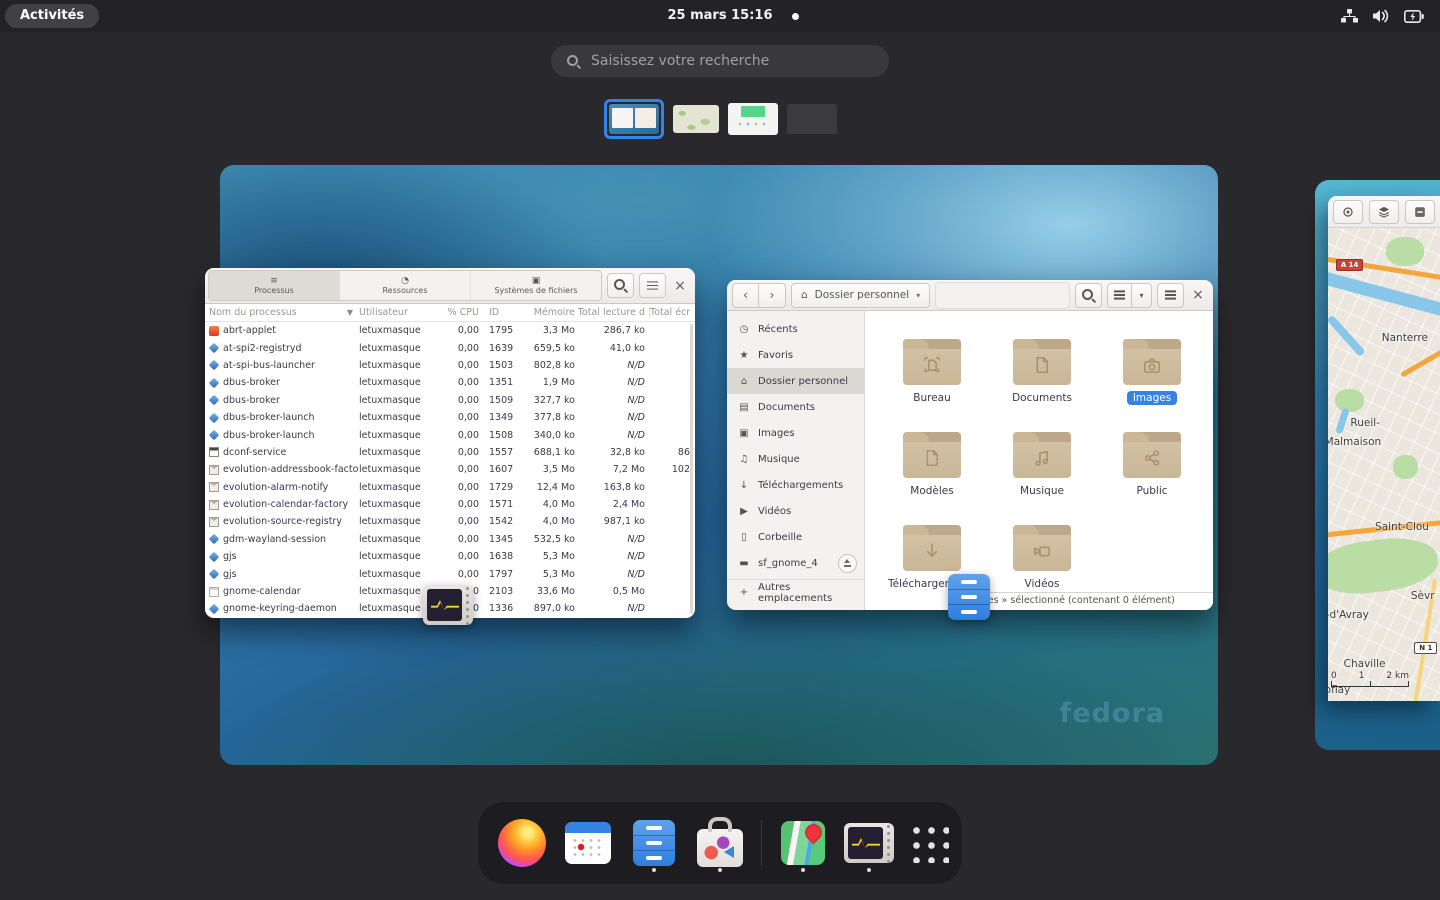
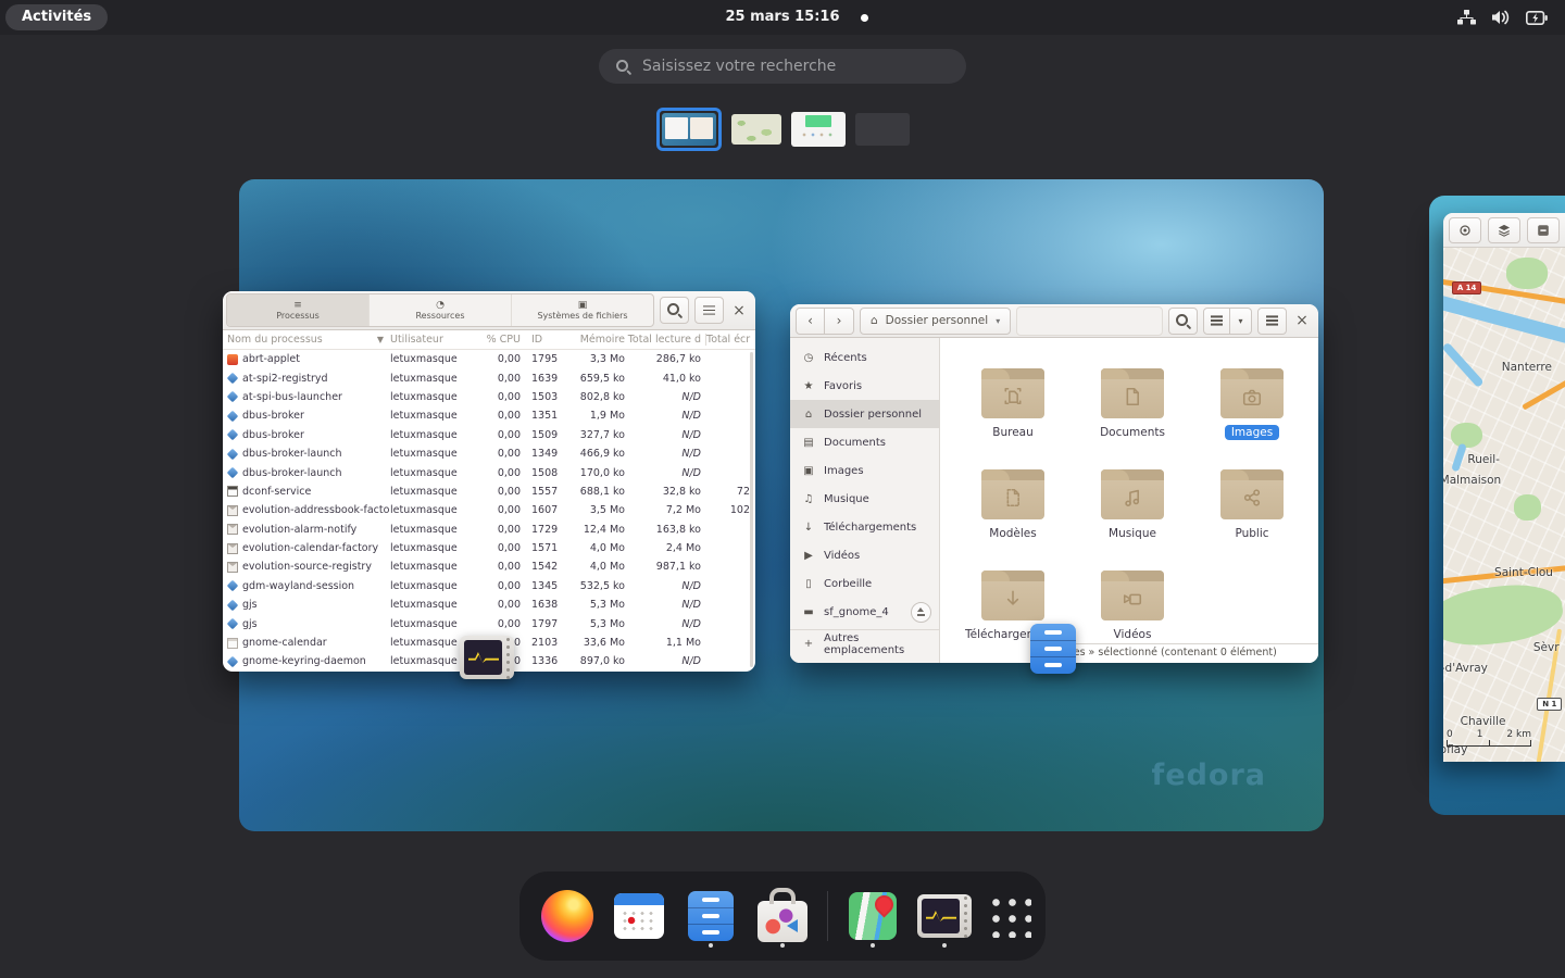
  Activités
  25 mars 15:16
  Saisissez votre recherche
  fedora
  ≡
  Processus
  ◔
  Ressources
  ▣
  Systèmes de fichiers
  ×
  Nom du processus
  ▼
  Utilisateur
  % CPU
  ID
  Mémoire
  Total lecture d
  Total écr
  abrt-applet
  letuxmasque
  0,00
  1795
  3,3 Mo
  286,7 ko
  at-spi2-registryd
  letuxmasque
  0,00
  1639
  659,5 ko
  41,0 ko
  at-spi-bus-launcher
  letuxmasque
  0,00
  1503
  802,8 ko
  N/D
  dbus-broker
  letuxmasque
  0,00
  1351
  1,9 Mo
  N/D
  dbus-broker
  letuxmasque
  0,00
  1509
  327,7 ko
  N/D
  dbus-broker-launch
  letuxmasque
  0,00
  1349
- 377,8 ko
+ 466,9 ko
  N/D
  dbus-broker-launch
  letuxmasque
  0,00
  1508
- 340,0 ko
+ 170,0 ko
  N/D
  dconf-service
  letuxmasque
  0,00
  1557
  688,1 ko
  32,8 ko
- 86
+ 72
  evolution-addressbook-facto
  letuxmasque
  0,00
  1607
  3,5 Mo
  7,2 Mo
  102
  evolution-alarm-notify
  letuxmasque
  0,00
  1729
  12,4 Mo
  163,8 ko
  evolution-calendar-factory
  letuxmasque
  0,00
  1571
  4,0 Mo
  2,4 Mo
  evolution-source-registry
  letuxmasque
  0,00
  1542
  4,0 Mo
  987,1 ko
  gdm-wayland-session
  letuxmasque
  0,00
  1345
  532,5 ko
  N/D
  gjs
  letuxmasque
  0,00
  1638
  5,3 Mo
  N/D
  gjs
  letuxmasque
  0,00
  1797
  5,3 Mo
  N/D
  gnome-calendar
  letuxmasque
  2103
  33,6 Mo
- 0,5 Mo
+ 1,1 Mo
  gnome-keyring-daemon
  letuxmasque
  1336
  897,0 ko
  N/D
  ‹
  ›
  ⌂
  Dossier personnel
  ▾
  ▾
  ×
  ◷
  Récents
  ★
  Favoris
  ⌂
  Dossier personnel
  ▤
  Documents
  ▣
  Images
  ♫
  Musique
  ↓
  Téléchargements
  ▶
  Vidéos
  ▯
  Corbeille
  ▬
  sf_gnome_4
  +
  Autres emplacements
  Bureau
  Documents
  Images
  Modèles
  Musique
  Public
  Vidéos
  es » sélectionné (contenant 0 élément)
  Nanterre
  Rueil-
  Malmaison
  Saint-Clou
  Sèvr
  -d'Avray
  Chaville
  oflay
  A 14
  N 1
  0
  1
  2 km
